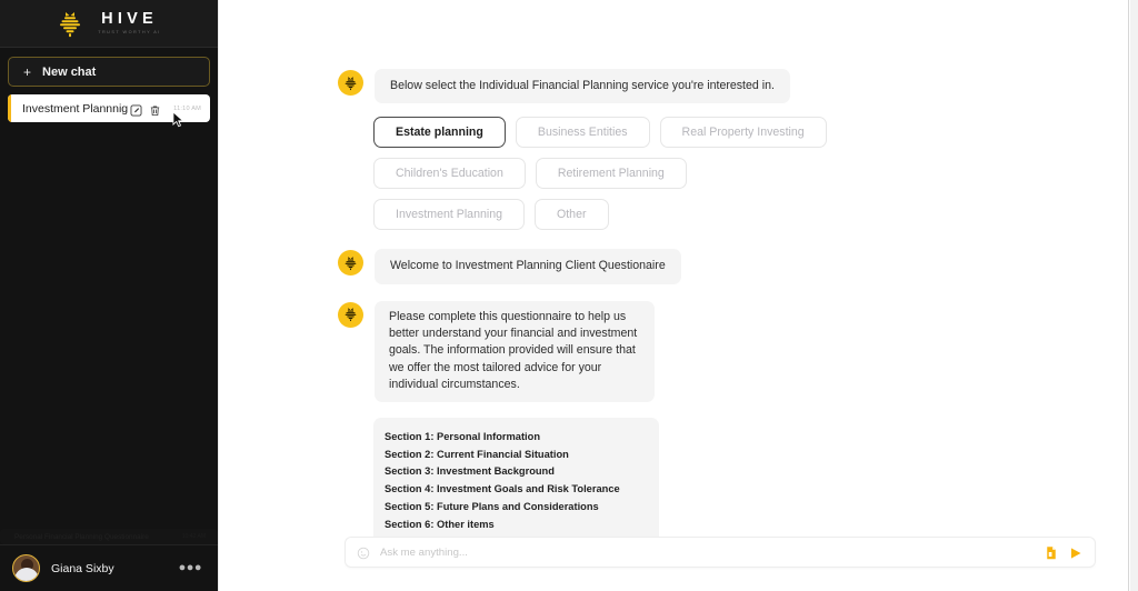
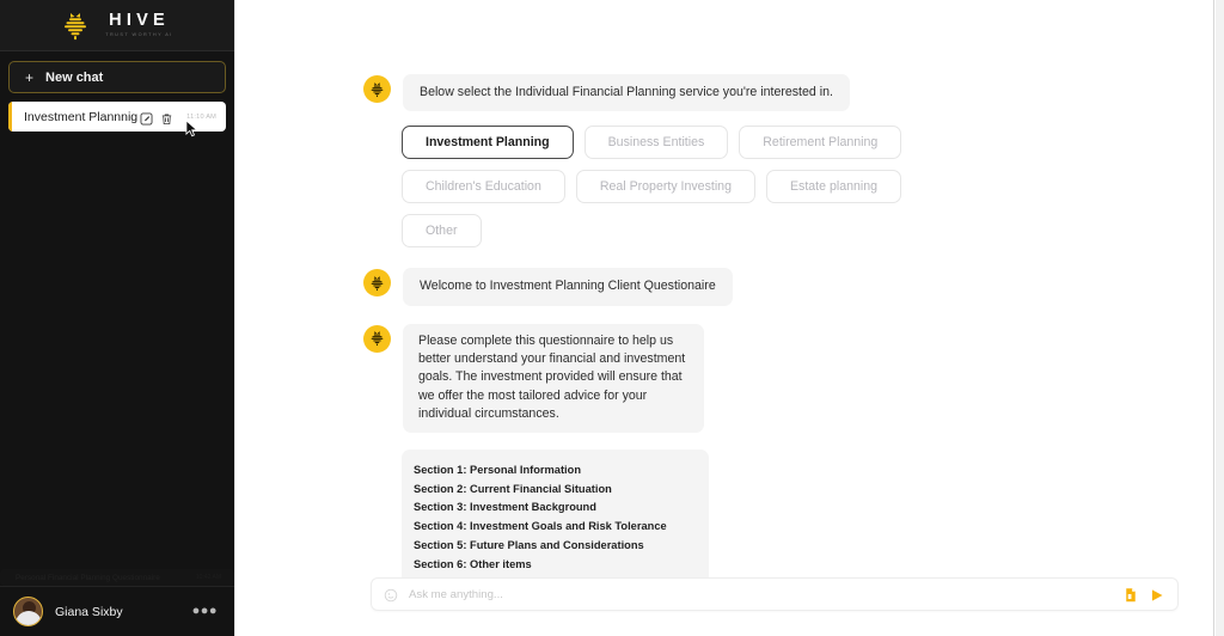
  HIVE
  +
  New chat
  Investment Plannnig
  Giana Sixby
  ●●●
  Below select the Individual Financial Planning service you're interested in.
- Estate planning
+ Investment Planning
  Business Entities
- Real Property Investing
+ Retirement Planning
  Children's Education
- Retirement Planning
+ Real Property Investing
- Investment Planning
+ Estate planning
  Other
  Welcome to Investment Planning Client Questionaire
- Please complete this questionnaire to help us better understand your financial and investment goals. The information provided will ensure that we offer the most tailored advice for your individual circumstances.
+ Please complete this questionnaire to help us better understand your financial and investment goals. The investment provided will ensure that we offer the most tailored advice for your individual circumstances.
  Section 1: Personal Information
  Section 2: Current Financial Situation
  Section 3: Investment Background
  Section 4: Investment Goals and Risk Tolerance
  Section 5: Future Plans and Considerations
  Section 6: Other items
  Ask me anything...
